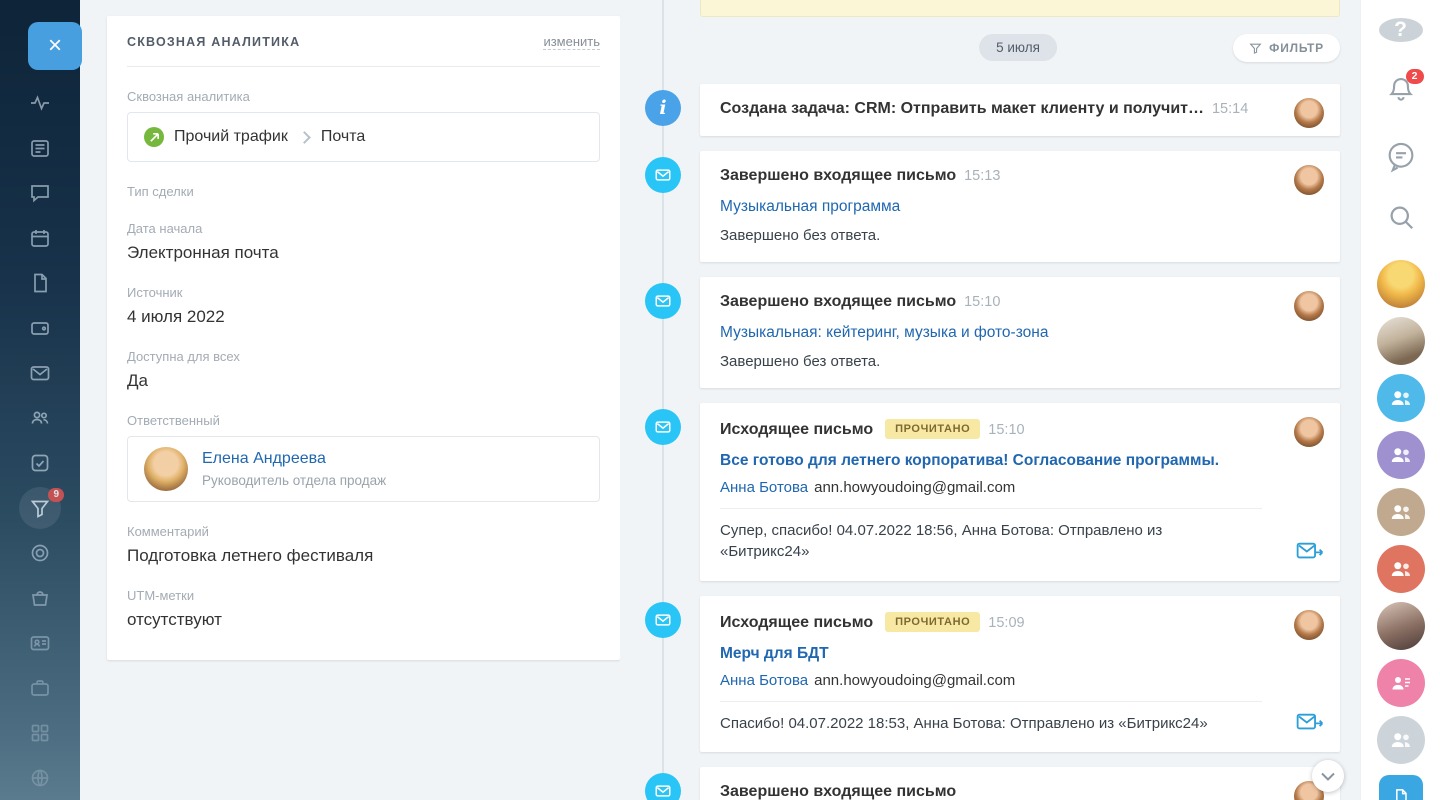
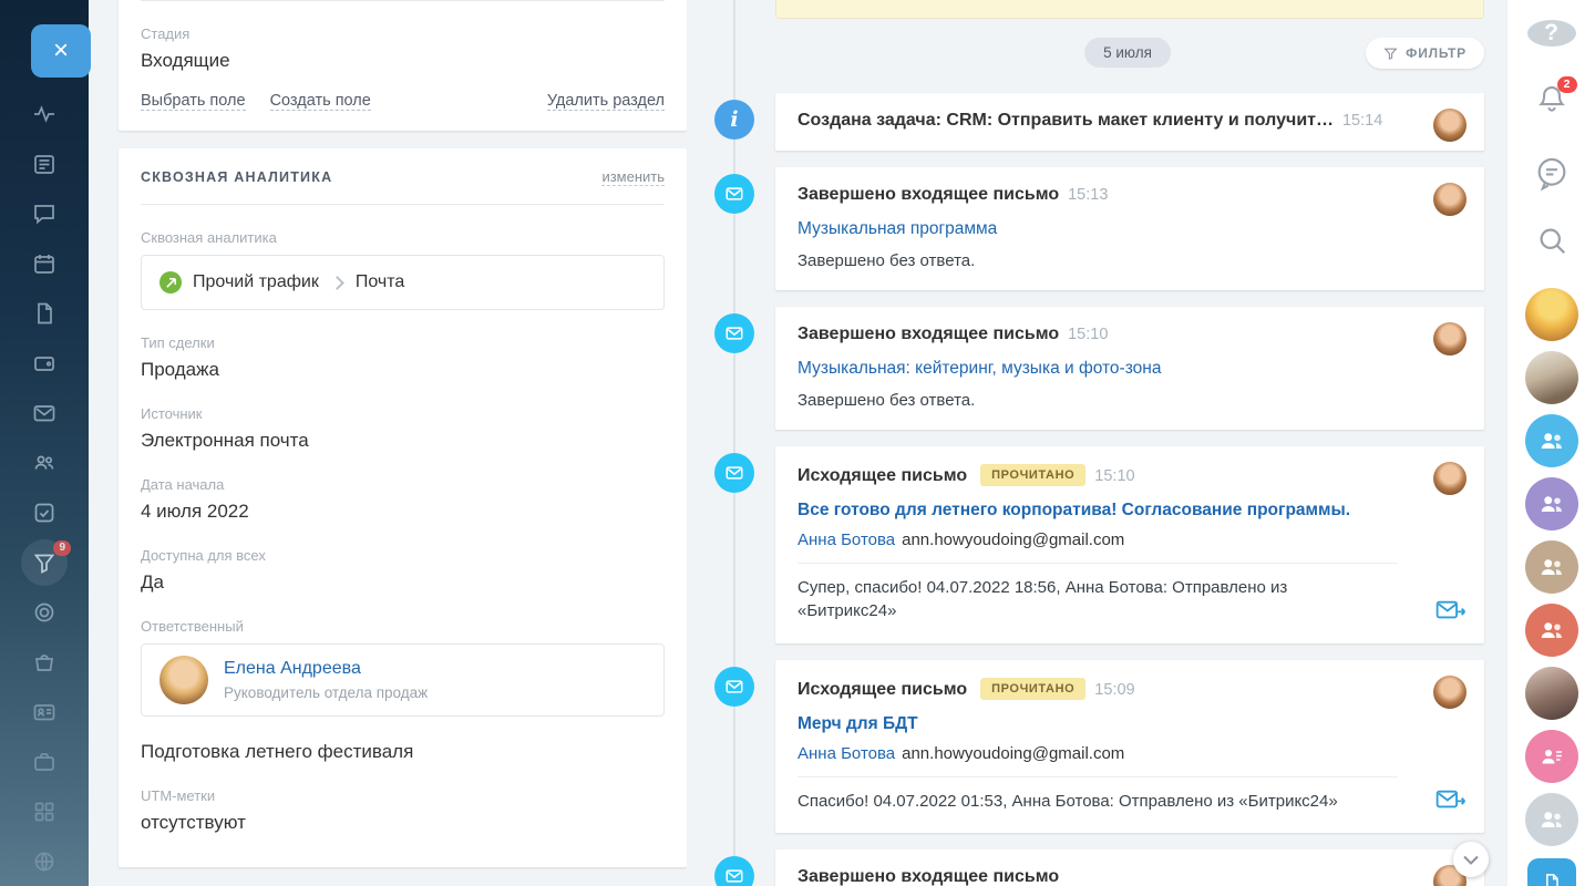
  ×
  9
+ Стадия
+ Входящие
+ Выбрать поле
+ Создать поле
+ Удалить раздел
  СКВОЗНАЯ АНАЛИТИКА
  изменить
  Сквозная аналитика
  Прочий трафик
  Почта
  Тип сделки
+ Продажа
- Дата начала
+ Источник
  Электронная почта
- Источник
+ Дата начала
  4 июля 2022
  Доступна для всех
  Да
  Ответственный
  Елена Андреева
  Руководитель отдела продаж
- Комментарий
  Подготовка летнего фестиваля
  UTM-метки
  отсутствуют
  5 июля
  ФИЛЬТР
  i
  Создана задача: CRM: Отправить макет клиенту и получит… 15:14
  Завершено входящее письмо 15:13
  Музыкальная программа
  Завершено без ответа.
  Завершено входящее письмо 15:10
  Музыкальная: кейтеринг, музыка и фото-зона
  Завершено без ответа.
  Исходящее письмо ПРОЧИТАНО 15:10
  Все готово для летнего корпоратива! Согласование программы.
  Анна Ботова ann.howyoudoing@gmail.com
  Супер, спасибо! 04.07.2022 18:56, Анна Ботова: Отправлено из «Битрикс24»
  Исходящее письмо ПРОЧИТАНО 15:09
  Мерч для БДТ
  Анна Ботова ann.howyoudoing@gmail.com
- Спасибо! 04.07.2022 18:53, Анна Ботова: Отправлено из «Битрикс24»
+ Спасибо! 04.07.2022 01:53, Анна Ботова: Отправлено из «Битрикс24»
  Завершено входящее письмо
  ?
  2
